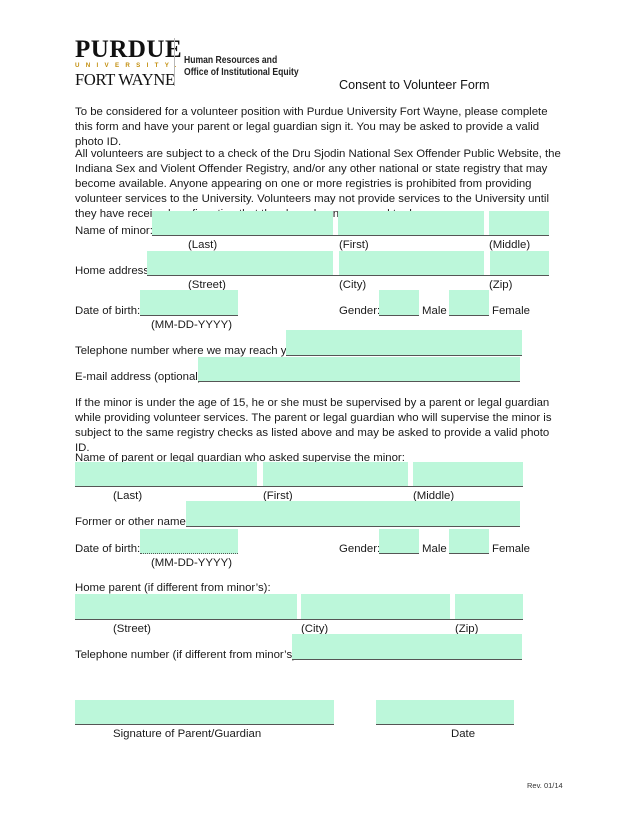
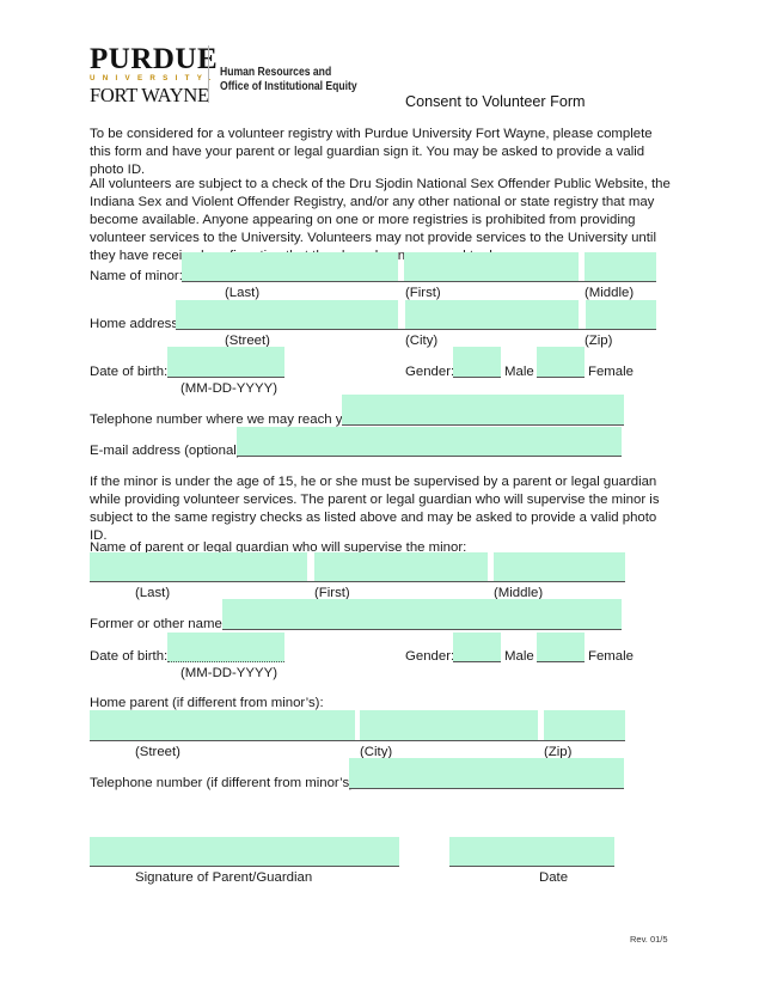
  PURDU
  FORT WAYNE
  Human Resources and
  Office of Institutional Equity
  Consent to Volunteer Form
- To be considered for a volunteer position with Purdue University Fort Wayne, please complete this form and have your parent or legal guardian sign it. You may be asked to provide a valid photo ID.
+ To be considered for a volunteer registry with Purdue University Fort Wayne, please complete this form and have your parent or legal guardian sign it. You may be asked to provide a valid photo ID.
  All volunteers are subject to a check of the Dru Sjodin National Sex Offender Public Website, the Indiana Sex and Violent Offender Registry, and/or any other national or state registry that may become available. Anyone appearing on one or more registries is prohibited from providing volunteer services to the University. Volunteers may not provide services to the University until they have recein
  Name of minor
  (Last)
  (First)
  (Middle)
  Home addres
  (Street)
  (City)
  (Zip)
  Date of birth:
  (MM-DD-YYYY)
  Gender
  Male
  Female
  Telephone number where we may reach y
  E-mail address (optional
  If the minor is under the age of 15, he or she must be supervised by a parent or legal guardian while providing volunteer services. The parent or legal guardian who will supervise the minor is subject to the same registry checks as listed above and may be asked to provide a valid photo ID.
- Name of parent or legal guardian who asked supervise the minor:
+ Name of parent or legal guardian who will supervise the minor:
  (Last)
  (First)
  (Middle)
  Former or other name
  Date of birth:
  (MM-DD-YYYY)
  Gender
  Male
  Female
  Home parent (if different from minor’s):
  (Street)
  (City)
  (Zip)
  Telephone number (if different from minor’s
  Signature of Parent/Guardian
  Date
- Rev. 01/14
+ Rev. 01/5
